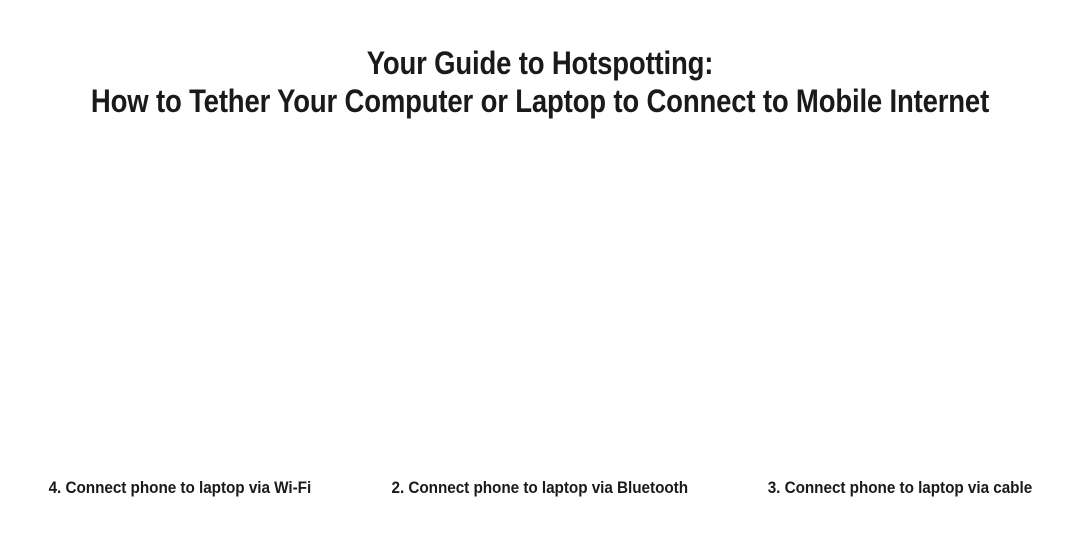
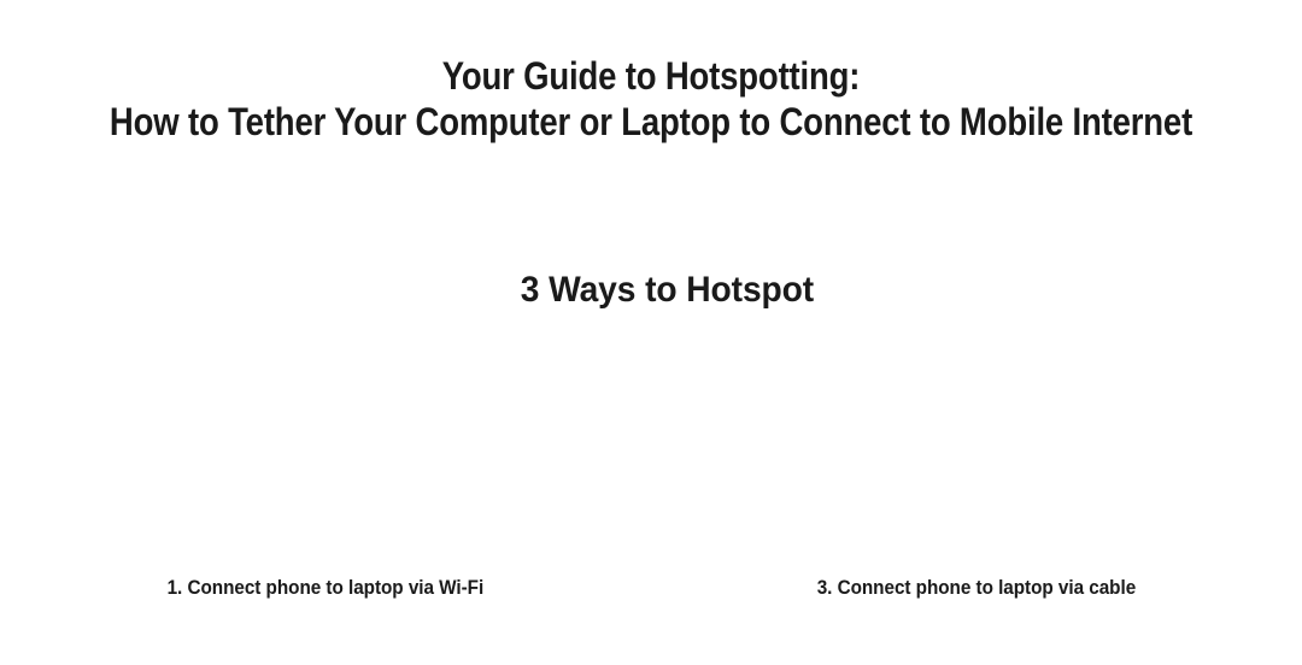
  Your Guide to Hotspotting:
  How to Tether Your Computer or Laptop to Connect to Mobile Internet
+ 3 Ways to Hotspot
- 4. Connect phone to laptop via Wi-Fi
+ 1. Connect phone to laptop via Wi-Fi
- 2. Connect phone to laptop via Bluetooth
  3. Connect phone to laptop via cable
